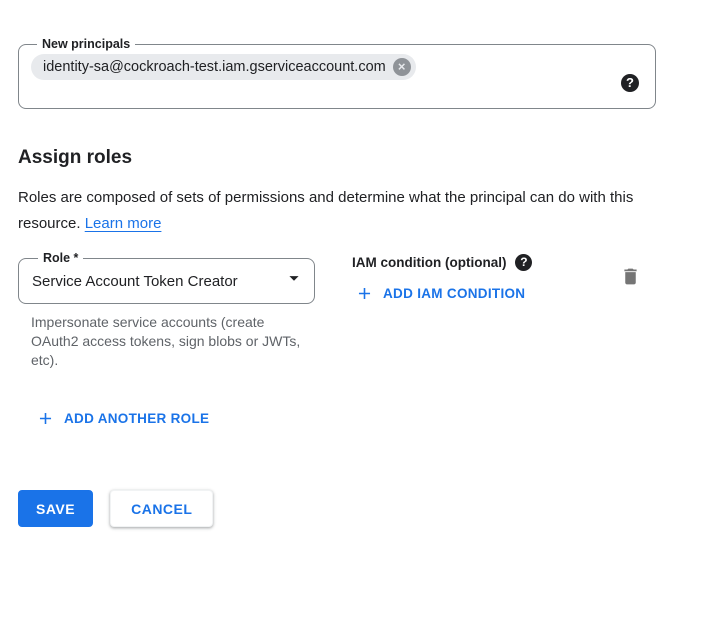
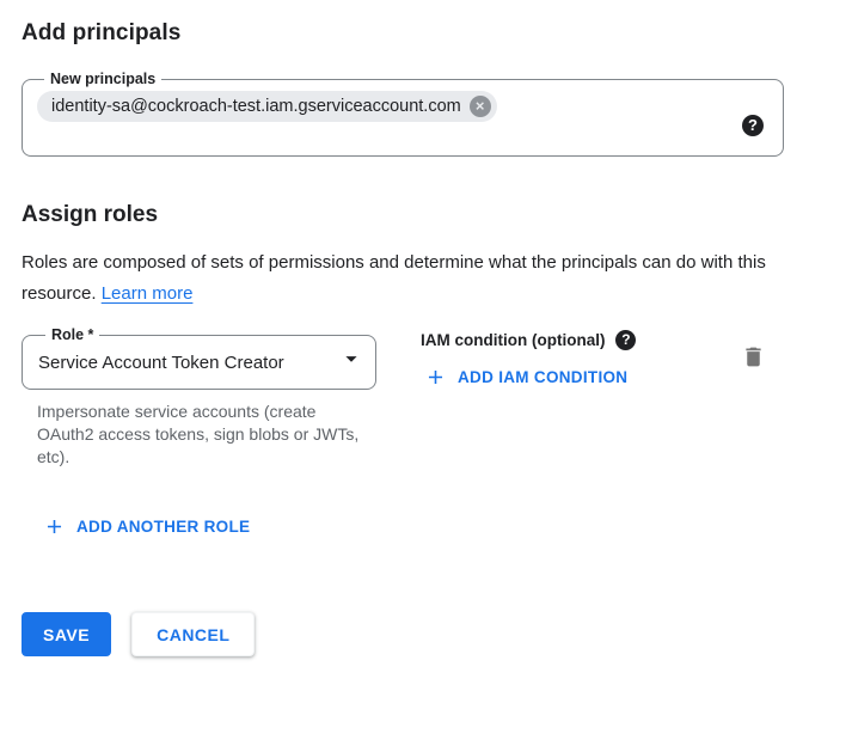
+ Add principals
  New principals
  identity-sa@cockroach-test.iam.gserviceaccount.com
  ×
  ?
  Assign roles
- Roles are composed of sets of permissions and determine what the principal can do with this resource. Learn more
+ Roles are composed of sets of permissions and determine what the principals can do with this resource. Learn more
  Role *
  Service Account Token Creator
  Impersonate service accounts (create OAuth2 access tokens, sign blobs or JWTs, etc).
  IAM condition (optional)
  ?
  ADD IAM CONDITION
  ADD ANOTHER ROLE
  SAVE
  CANCEL
